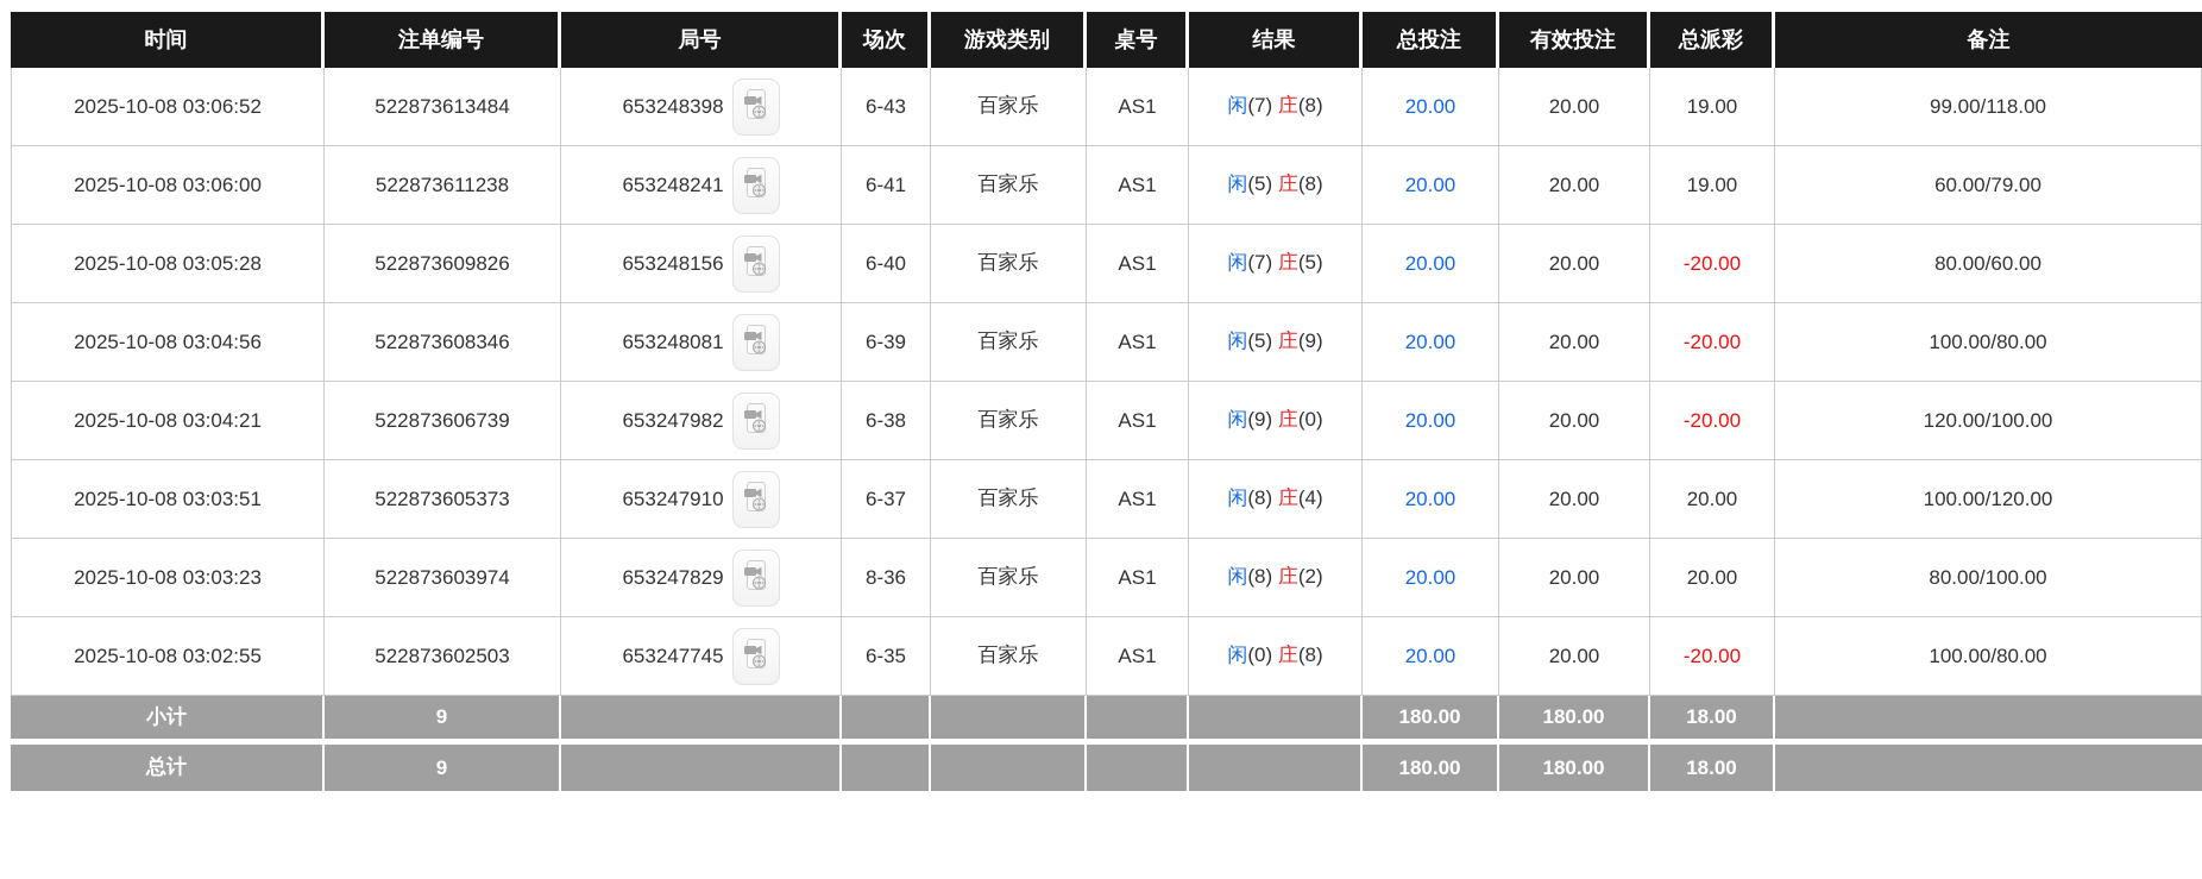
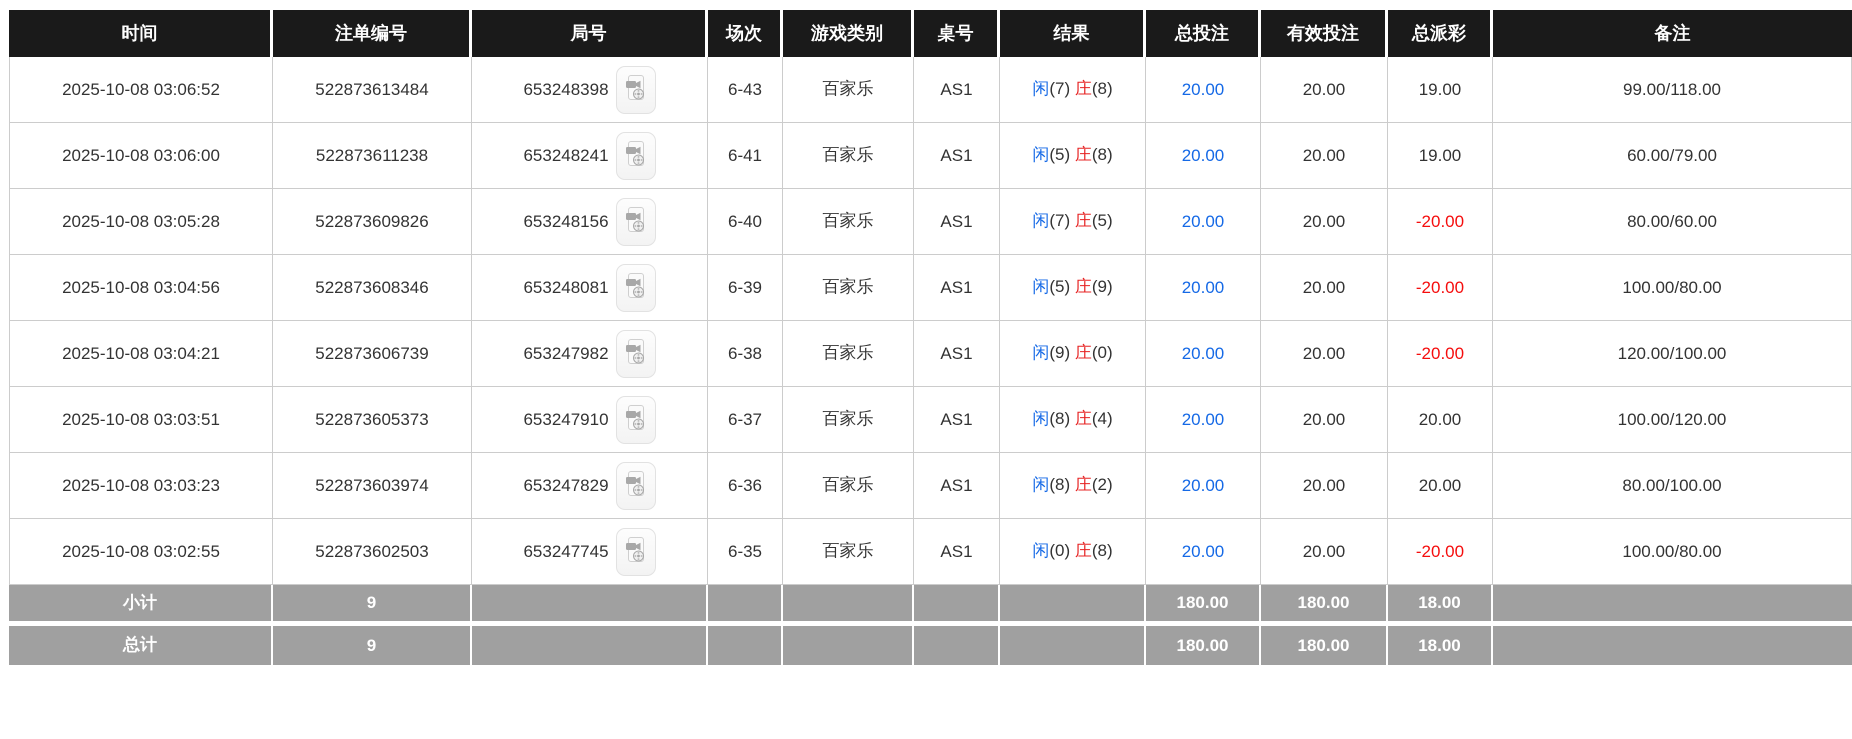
  时间	注单编号	局号	场次	游戏类别	桌号	结果	总投注	有效投注	总派彩	备注
  2025-10-08 03:06:52	522873613484	653248398	6-43	百家乐	AS1	闲(7) 庄(8)	20.00	20.00	19.00	99.00/118.00
  2025-10-08 03:06:00	522873611238	653248241	6-41	百家乐	AS1	闲(5) 庄(8)	20.00	20.00	19.00	60.00/79.00
  2025-10-08 03:05:28	522873609826	653248156	6-40	百家乐	AS1	闲(7) 庄(5)	20.00	20.00	-20.00	80.00/60.00
  2025-10-08 03:04:56	522873608346	653248081	6-39	百家乐	AS1	闲(5) 庄(9)	20.00	20.00	-20.00	100.00/80.00
  2025-10-08 03:04:21	522873606739	653247982	6-38	百家乐	AS1	闲(9) 庄(0)	20.00	20.00	-20.00	120.00/100.00
  2025-10-08 03:03:51	522873605373	653247910	6-37	百家乐	AS1	闲(8) 庄(4)	20.00	20.00	20.00	100.00/120.00
- 2025-10-08 03:03:23	522873603974	653247829	8-36	百家乐	AS1	闲(8) 庄(2)	20.00	20.00	20.00	80.00/100.00
+ 2025-10-08 03:03:23	522873603974	653247829	6-36	百家乐	AS1	闲(8) 庄(2)	20.00	20.00	20.00	80.00/100.00
  2025-10-08 03:02:55	522873602503	653247745	6-35	百家乐	AS1	闲(0) 庄(8)	20.00	20.00	-20.00	100.00/80.00
  小计	9						180.00	180.00	18.00
  总计	9						180.00	180.00	18.00
